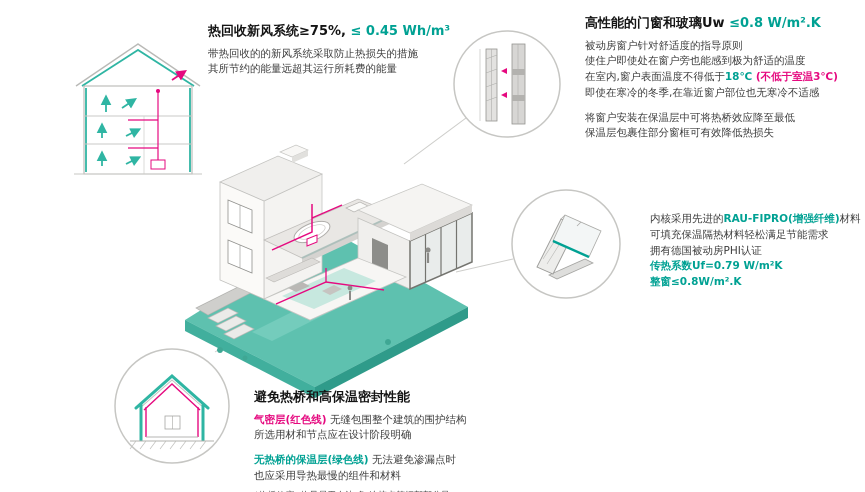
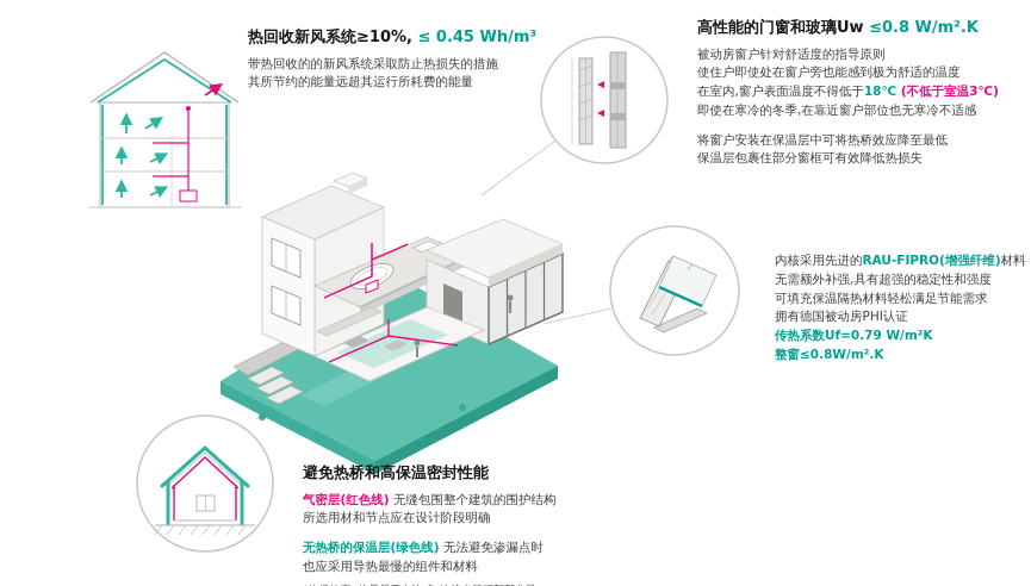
- 热回收新风系统≥75%, ≤ 0.45 Wh/m³
+ 热回收新风系统≥10%, ≤ 0.45 Wh/m³
  带热回收的的新风系统采取防止热损失的措施
  其所节约的能量远超其运行所耗费的能量
  高性能的门窗和玻璃Uw ≤0.8 W/m².K
  被动房窗户针对舒适度的指导原则
  使住户即使处在窗户旁也能感到极为舒适的温度
  在室内,窗户表面温度不得低于18℃ (不低于室温3℃)
  即使在寒冷的冬季,在靠近窗户部位也无寒冷不适感
  将窗户安装在保温层中可将热桥效应降至最低
  保温层包裹住部分窗框可有效降低热损失
  内核采用先进的RAU-FIPRO(增强纤维)材料
+ 无需额外补强,具有超强的稳定性和强度
  可填充保温隔热材料轻松满足节能需求
  拥有德国被动房PHI认证
  传热系数Uf=0.79 W/m²K
  整窗≤0.8W/m².K
  避免热桥和高保温密封性能
  气密层(红色线) 无缝包围整个建筑的围护结构
  所选用材和节点应在设计阶段明确
  无热桥的保温层(绿色线) 无法避免渗漏点时
  也应采用导热最慢的组件和材料
